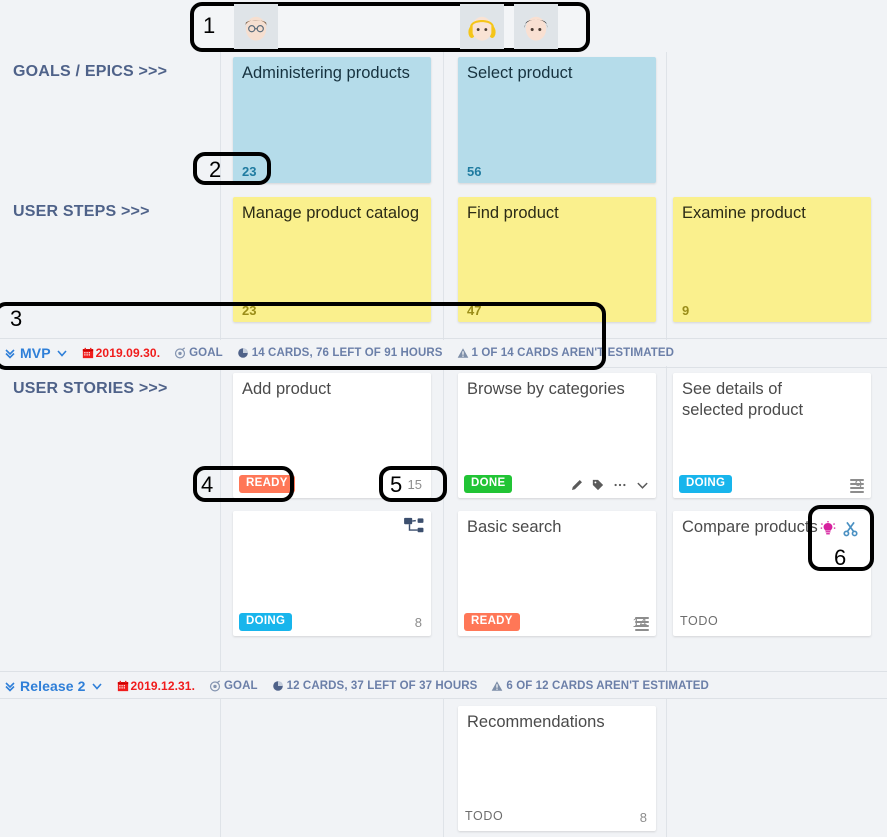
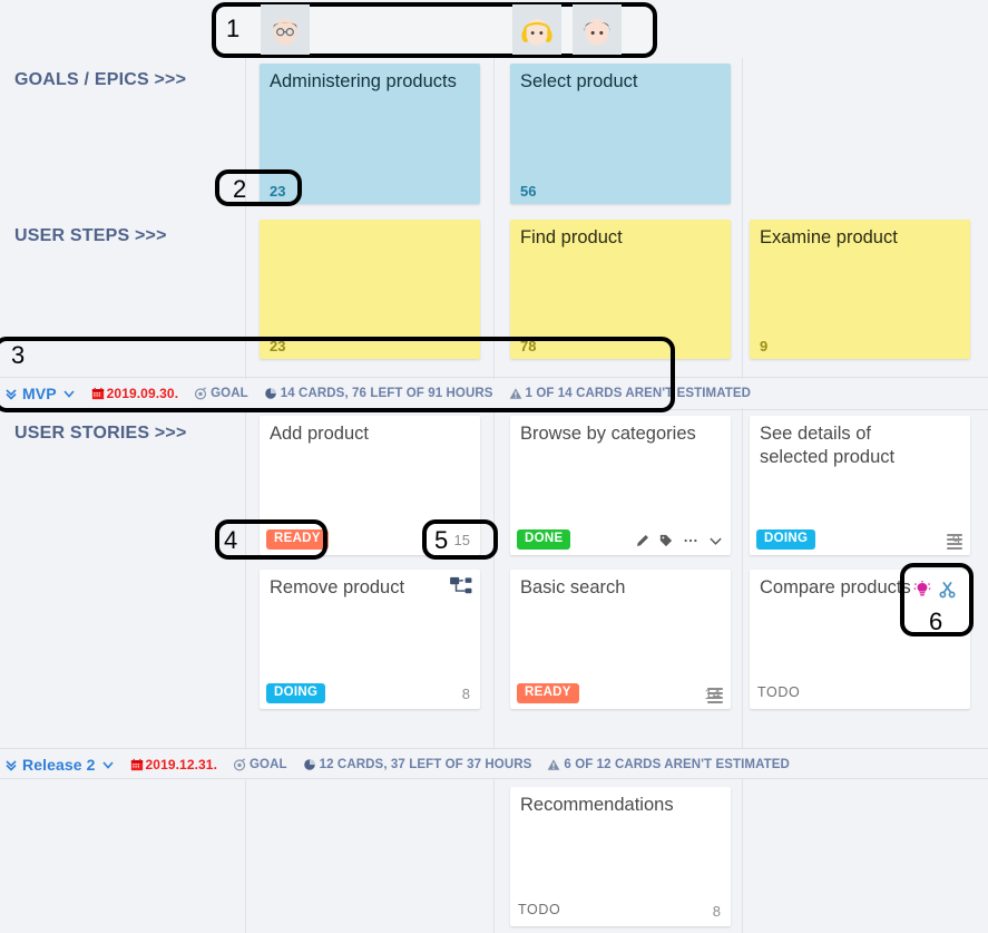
  GOALS / EPICS >>>
  Administering products
  23
  Select product
  56
  USER STEPS >>>
- Manage product catalog
  23
  Find product
- 47
+ 78
  Examine product
  9
  MVP
  2019.09.30.
  GOAL
  14 CARDS, 76 LEFT OF 91 HOURS
  1 OF 14 CARDS AREN'T ESTIMATED
  USER STORIES >>>
  Add product
  READY
  15
  Browse by categories
  DONE
  See details of selected product
  DOING
+ Remove product
  DOING
  8
  Basic search
  READY
  Compare products
  TODO
  Release 2
  2019.12.31.
  GOAL
  12 CARDS, 37 LEFT OF 37 HOURS
  6 OF 12 CARDS AREN'T ESTIMATED
  Recommendations
  TODO
  8
  1
  2
  3
  4
  5
  6
